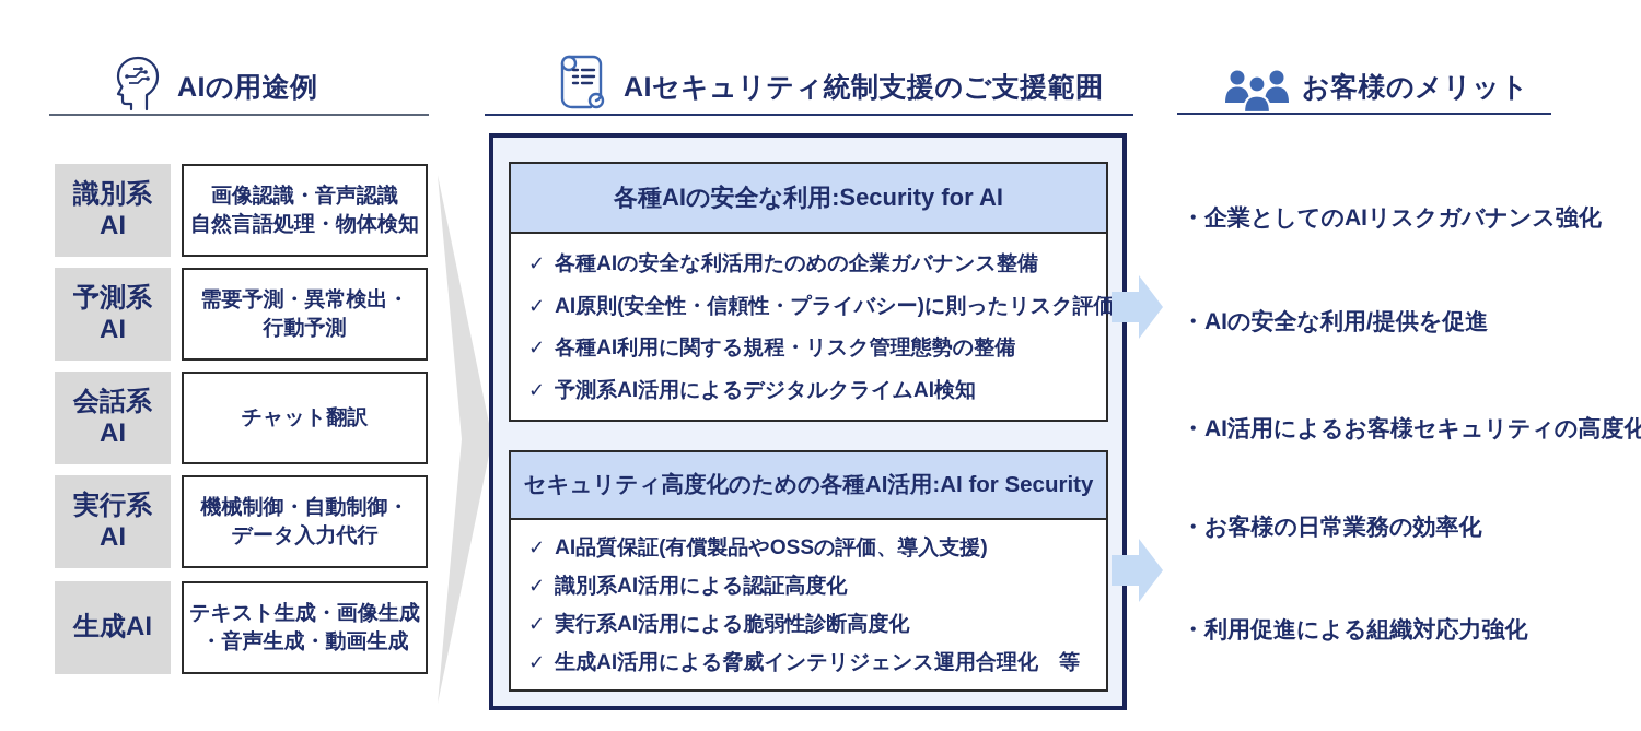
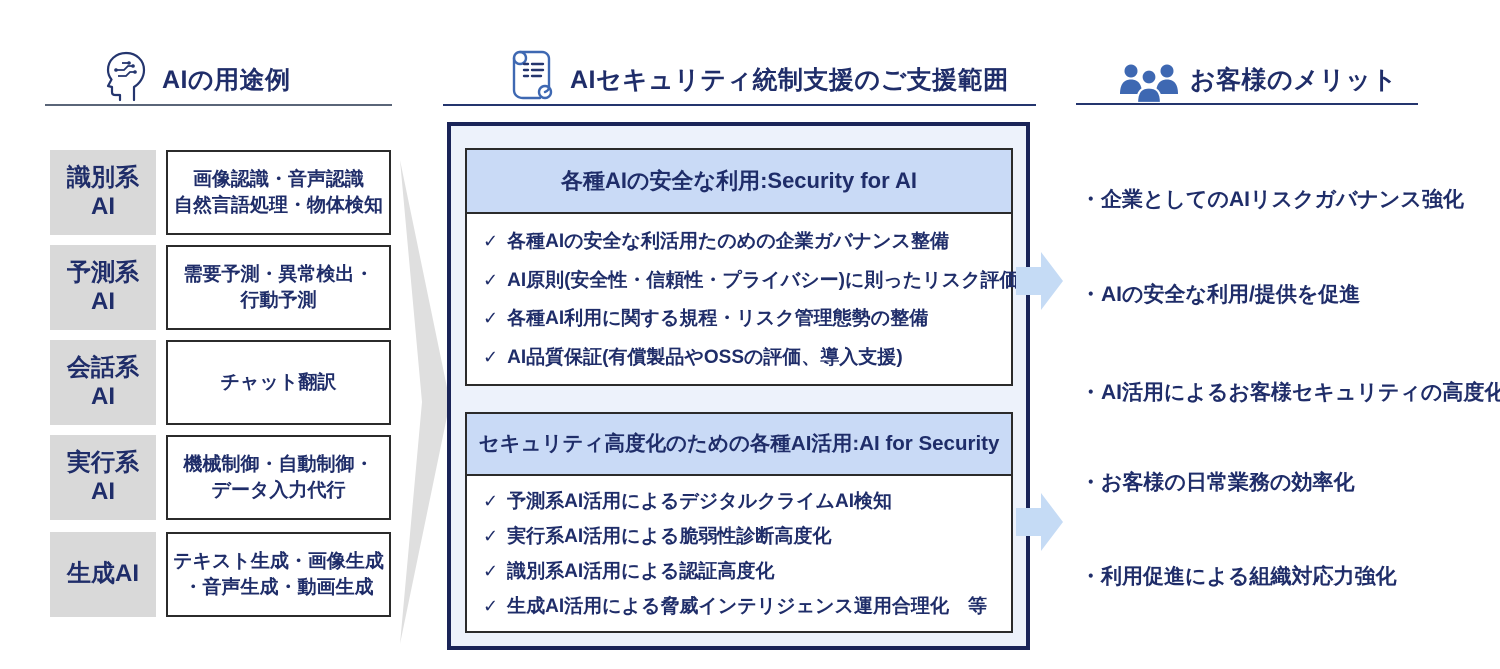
  AIの用途例
  識別系
  AI
  画像認識・音声認識
  自然言語処理・物体検知
  予測系
  AI
  需要予測・異常検出・
  行動予測
  会話系
  AI
  チャット翻訳
  実行系
  AI
  機械制御・自動制御・
  データ入力代行
  生成AI
  テキスト生成・画像生成
  ・音声生成・動画生成
  AIセキュリティ統制支援のご支援範囲
  各種AIの安全な利用:Security for AI
  ✓
  各種AIの安全な利活用たのめの企業ガバナンス整備
  ✓
  AI原則(安全性・信頼性・プライバシー)に則ったリスク評価
  ✓
  各種AI利用に関する規程・リスク管理態勢の整備
  ✓
- 予測系AI活用によるデジタルクライムAI検知
+ AI品質保証(有償製品やOSSの評価、導入支援)
  セキュリティ高度化のための各種AI活用:AI for Security
  ✓
- AI品質保証(有償製品やOSSの評価、導入支援)
+ 予測系AI活用によるデジタルクライムAI検知
  ✓
- 識別系AI活用による認証高度化
+ 実行系AI活用による脆弱性診断高度化
  ✓
- 実行系AI活用による脆弱性診断高度化
+ 識別系AI活用による認証高度化
  ✓
  生成AI活用による脅威インテリジェンス運用合理化 等
  お客様のメリット
  ・企業としてのAIリスクガバナンス強化
  ・AIの安全な利用/提供を促進
  ・AI活用によるお客様セキュリティの高度化
  ・お客様の日常業務の効率化
  ・利用促進による組織対応力強化
